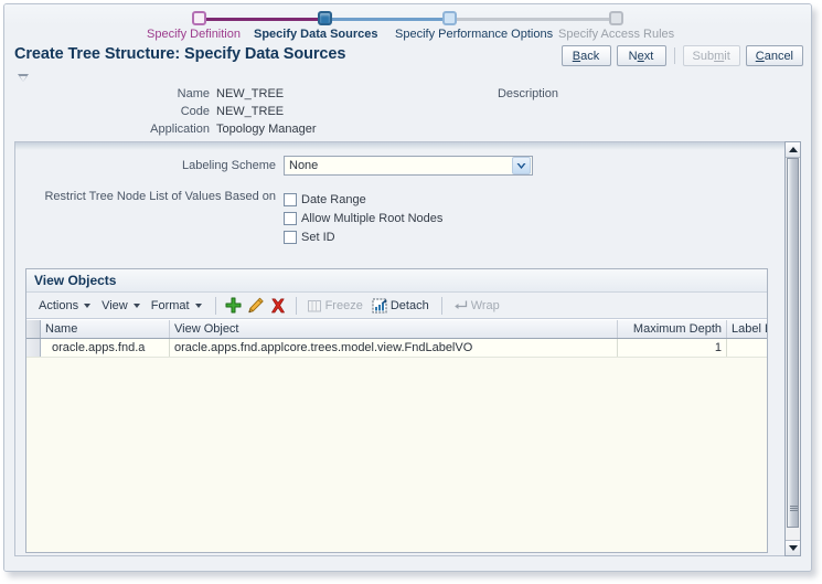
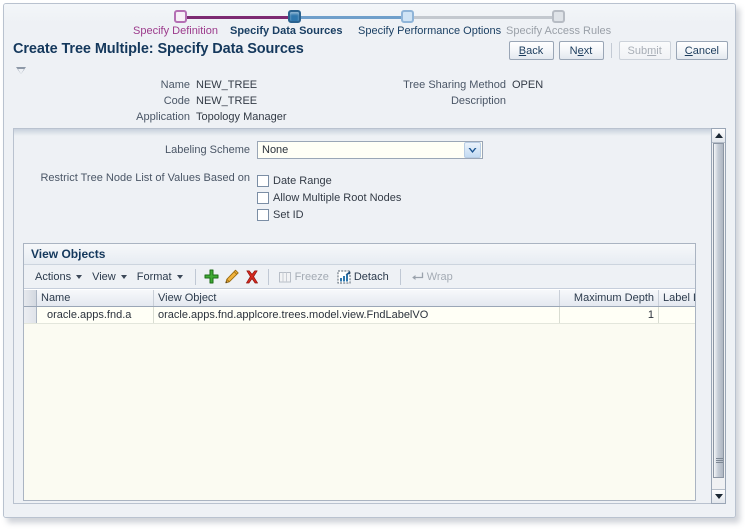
  Specify Definition
  Specify Data Sources
  Specify Performance Options
  Specify Access Rules
- Create Tree Structure: Specify Data Sources
+ Create Tree Multiple: Specify Data Sources
  B
  ack
  N
  e
  xt
  Sub
  m
  it
  C
  ancel
  Name
  NEW_TREE
  Code
  NEW_TREE
  Application
  Topology Manager
+ Tree Sharing Method
+ OPEN
  Description
  Labeling Scheme
  None
  Restrict Tree Node List of Values Based on
  Date Range
  Allow Multiple Root Nodes
  Set ID
  View Objects
  Actions
  View
  Format
  Freeze
  Detach
  Wrap
  Name
  View Object
  Maximum Depth
  oracle.apps.fnd.a
  oracle.apps.fnd.applcore.trees.model.view.FndLabelVO
  1
